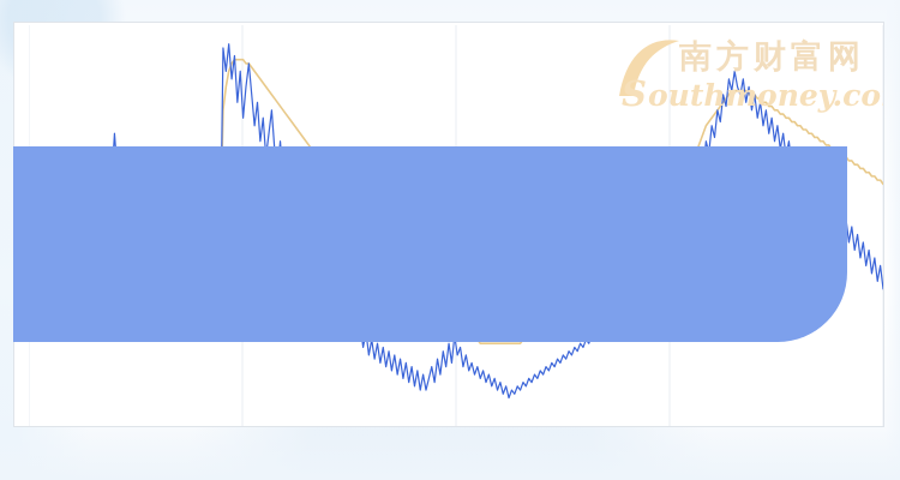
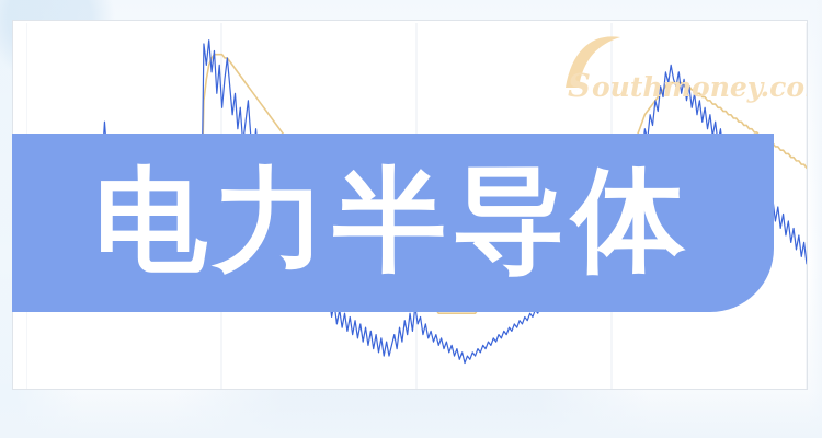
- 南方财富网
  S
  outhmoney.co
+ 电力半导体
